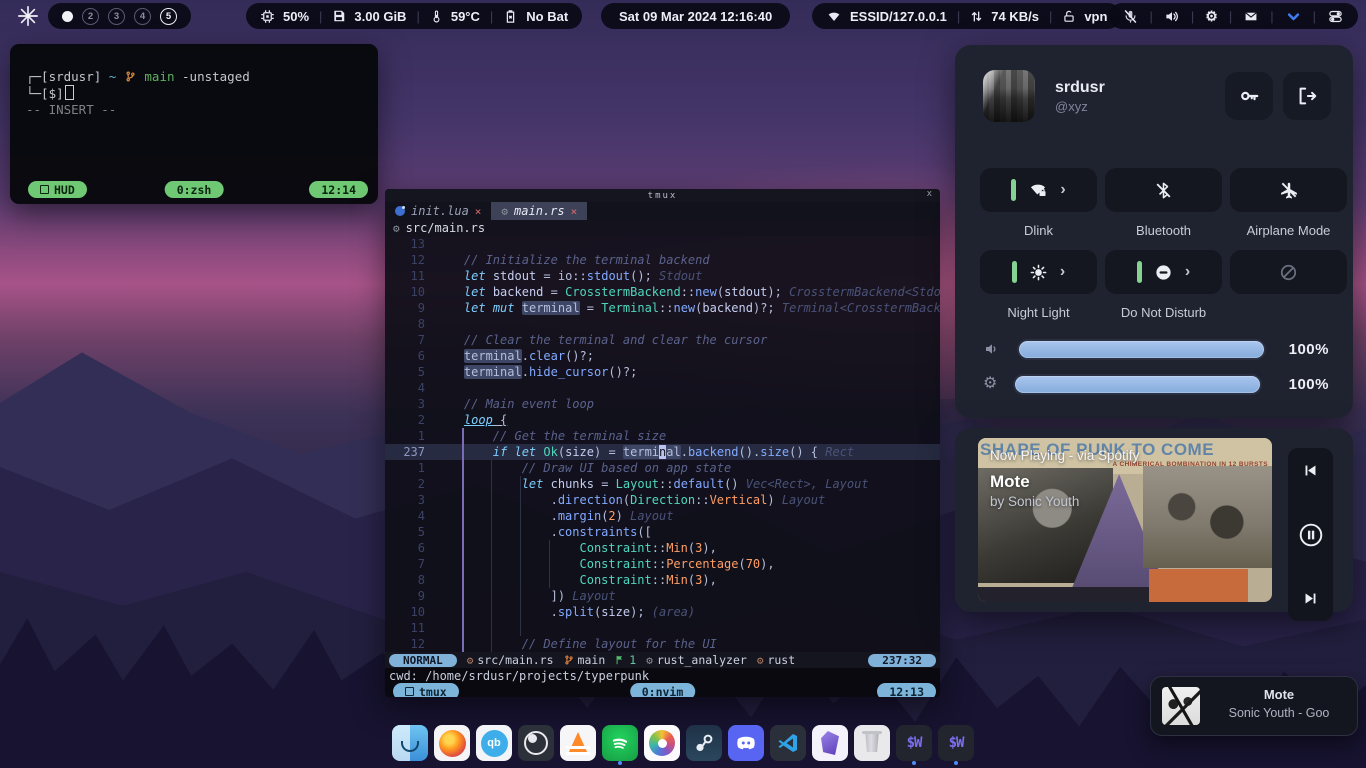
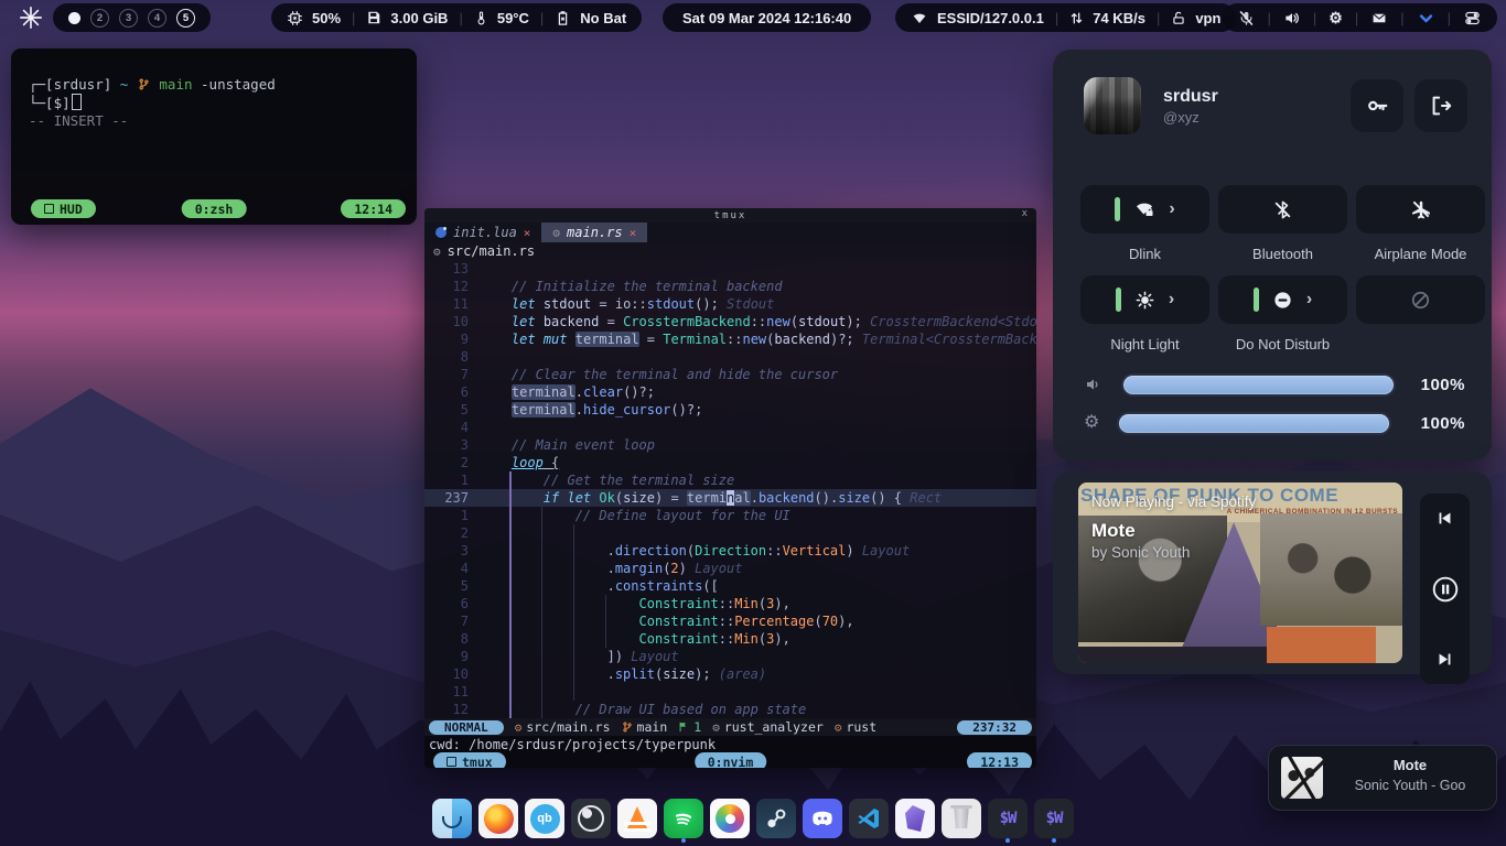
  2
  3
  4
  5
  50%
  |
  3.00 GiB
  |
  59°C
  |
  No Bat
  Sat 09 Mar 2024 12:16:40
  ESSID/127.0.0.1
  |
  74 KB/s
  |
  vpn
  |
  |
  ⚙
  |
  |
  |
  ┌─[srdusr] ~ main -unstaged
  └─[$]
  -- INSERT --
  HUD
  0:zsh
  12:14
  tmux
  x
  init.lua
  ×
  ⚙
  main.rs
  ×
  ⚙
  src/main.rs
  13
  12
  // Initialize the terminal backend
  11
  let stdout = io::stdout(); Stdout
  10
  let backend = CrosstermBackend::new(stdout); CrosstermBackend<Stdo
  9
  let mut terminal = Terminal::new(backend)?; Terminal<CrosstermBack
  8
  7
- // Clear the terminal and clear the cursor
+ // Clear the terminal and hide the cursor
  6
  terminal.clear()?;
  5
  terminal.hide_cursor()?;
  4
  3
  // Main event loop
  2
  loop {
  1
  // Get the terminal size
  237
  if let Ok(size) = terminal.backend().size() { Rect
  1
- // Draw UI based on app state
+ // Define layout for the UI
  2
- let chunks = Layout::default() Vec<Rect>, Layout
  3
  .direction(Direction::Vertical) Layout
  4
  .margin(2) Layout
  5
  .constraints([
  6
  Constraint::Min(3),
  7
  Constraint::Percentage(70),
  8
  Constraint::Min(3),
  9
  ]) Layout
  10
  .split(size); (area)
  11
  12
- // Define layout for the UI
+ // Draw UI based on app state
  NORMAL
  ⚙
  src/main.rs
  main
  1
  ⚙
  rust_analyzer
  ⚙
  rust
  237:32
  cwd: /home/srdusr/projects/typerpunk
  tmux
  0:nvim
  12:13
  srdusr
  @xyz
  ›
  Dlink
  Bluetooth
  Airplane Mode
  ›
  ›
  Night Light
  Do Not Disturb
  100%
  ⚙
  100%
  SHAPE OF PUNK TO COME
  Now Playing - via Spotify
  Mote
  by Sonic Youth
  Mote
  Sonic Youth - Goo
  qb
  $W
  $W
